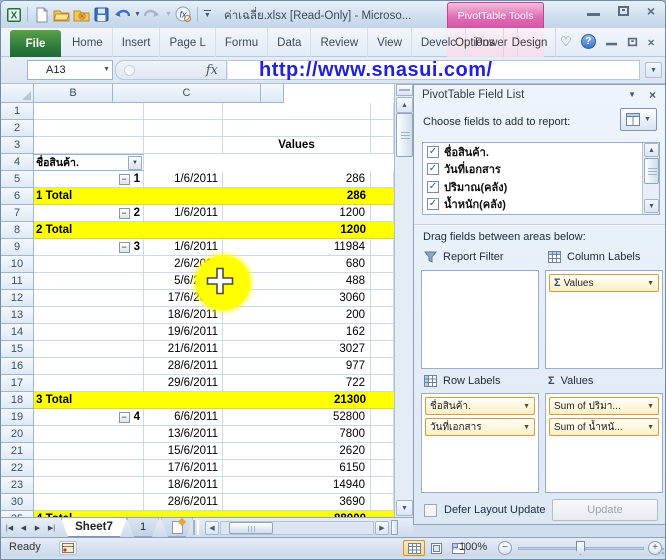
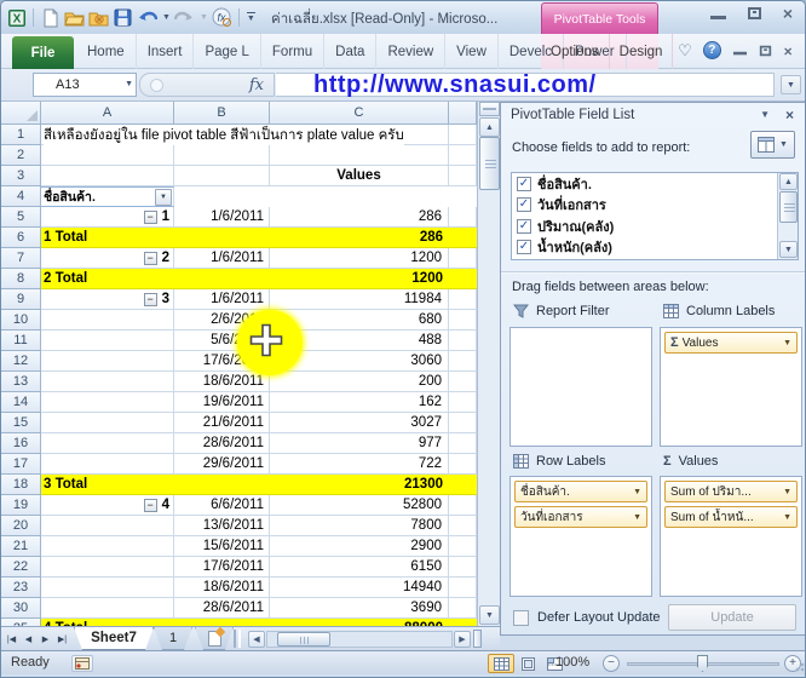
  X
  fx
  ค่าเฉลี่ย.xlsx [Read-Only] - Microso...
  PivotTable Tools
  ×
  File
  Home
  Insert
  Page L
  Formu
  Data
  Review
  View
  Develc
  Power
  Options
  Design
  ♡
  ?
  ×
  A13
  fx
  http://www.snasui.com/
+ A
  B
  C
  1
+ สีเหลืองยังอยู่ใน file pivot table สีฟ้าเป็นการ plate value ครับ
  2
  3
  Values
  4
  ชื่อสินค้า.
  5
  −
  1
  1/6/2011
  286
  6
  1 Total
  286
  7
  −
  2
  1/6/2011
  1200
  8
  2 Total
  1200
  9
  −
  3
  1/6/2011
  11984
  10
  680
  11
  488
  12
  3060
  13
  18/6/2011
  200
  14
  19/6/2011
  162
  15
  21/6/2011
  3027
  16
  28/6/2011
  977
  17
  29/6/2011
  722
  18
  3 Total
  21300
  19
  −
  4
  6/6/2011
  52800
  20
  13/6/2011
  7800
  21
  15/6/2011
- 2620
+ 2900
  22
  17/6/2011
  6150
  23
  18/6/2011
  14940
  30
  28/6/2011
  3690
  PivotTable Field List
  ▼
  ×
  Choose fields to add to report:
  ✓
  ชื่อสินค้า.
  ✓
  วันที่เอกสาร
  ✓
  ปริมาณ(คลัง)
  ✓
  น้ำหนัก(คลัง)
  Drag fields between areas below:
  Report Filter
  Column Labels
  Σ
  Values
  Row Labels
  Σ
  Values
  ชื่อสินค้า.
  วันที่เอกสาร
  Sum of ปริมา...
  Sum of น้ำหนั...
  Defer Layout Update
  Update
  Sheet7
  1
  Ready
  100%
  −
